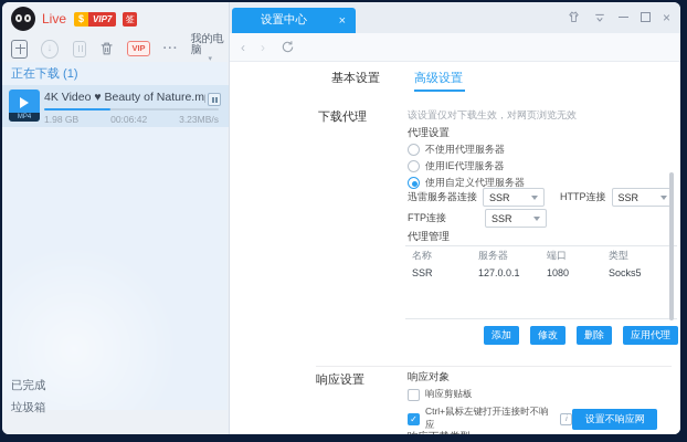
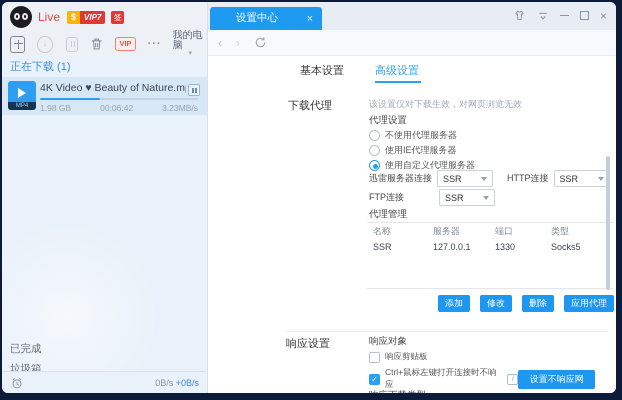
  Live
  $
  VIP7
  签
  ↓
  VIP
  ···
  我的电脑
  正在下载 (1)
  4K Video ♥ Beauty of Nature.m
  1.98 GB
  00:06:42
  3.23MB/s
  已完成
  垃圾箱
+ 0B/s +0B/s
  设置中心
  ×
  ‹
  ›
  基本设置
  高级设置
  下载代理
  该设置仅对下载生效，对网页浏览无效
  代理设置
  不使用代理服务器
  使用IE代理服务器
  使用自定义代理服务器
  迅雷服务器连接
  SSR
  HTTP连接
  SSR
  FTP连接
  SSR
  代理管理
  名称
  服务器
  端口
  类型
  SSR
  127.0.0.1
- 1080
+ 1330
  Socks5
  添加
  修改
  删除
  应用代理
  响应设置
  响应对象
  响应剪贴板
  ✓
  Ctrl+鼠标左键打开连接时不响应
  设置不响应网
  ×
